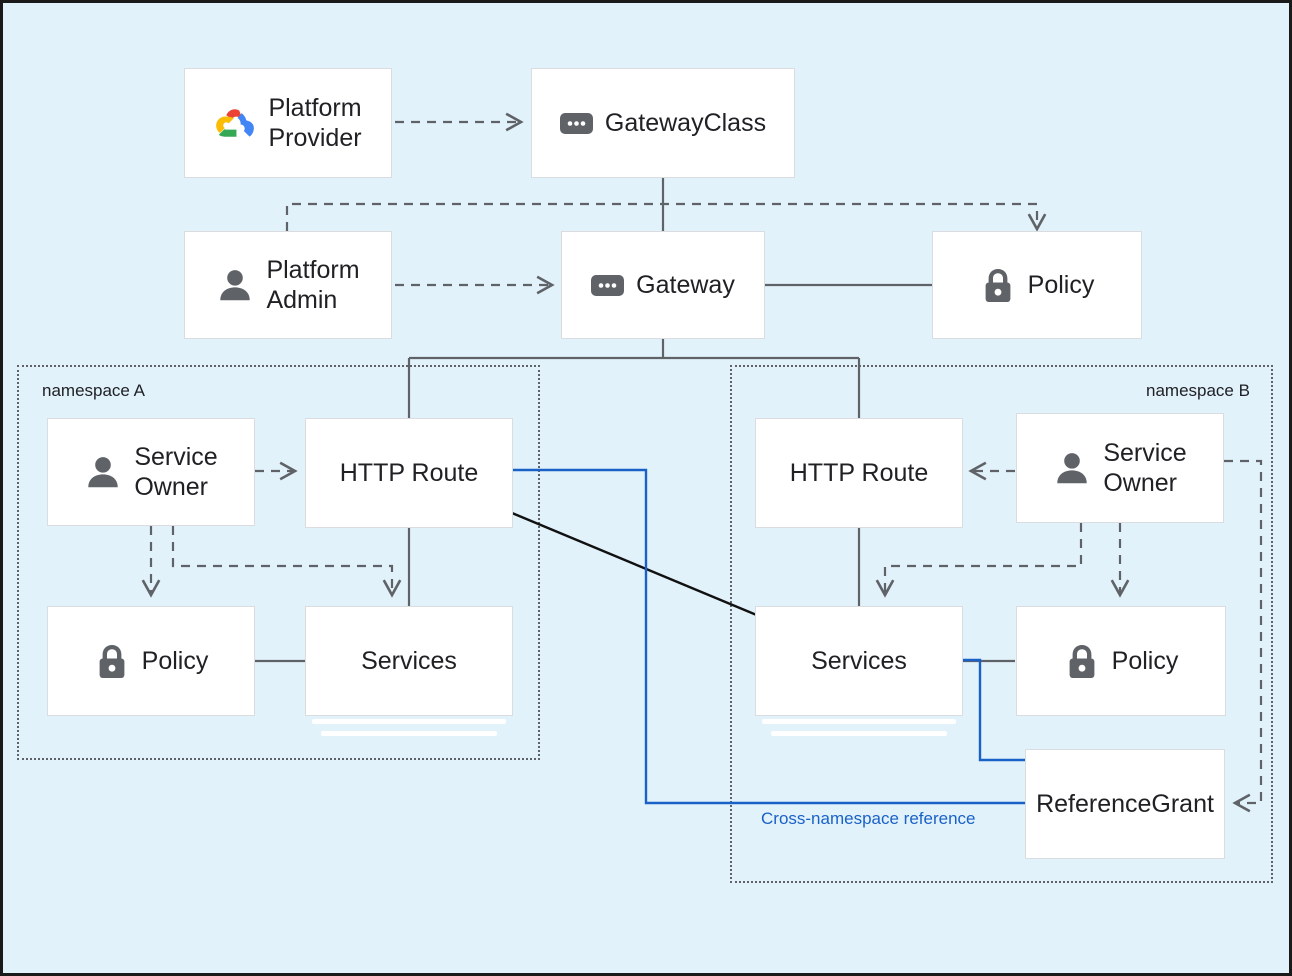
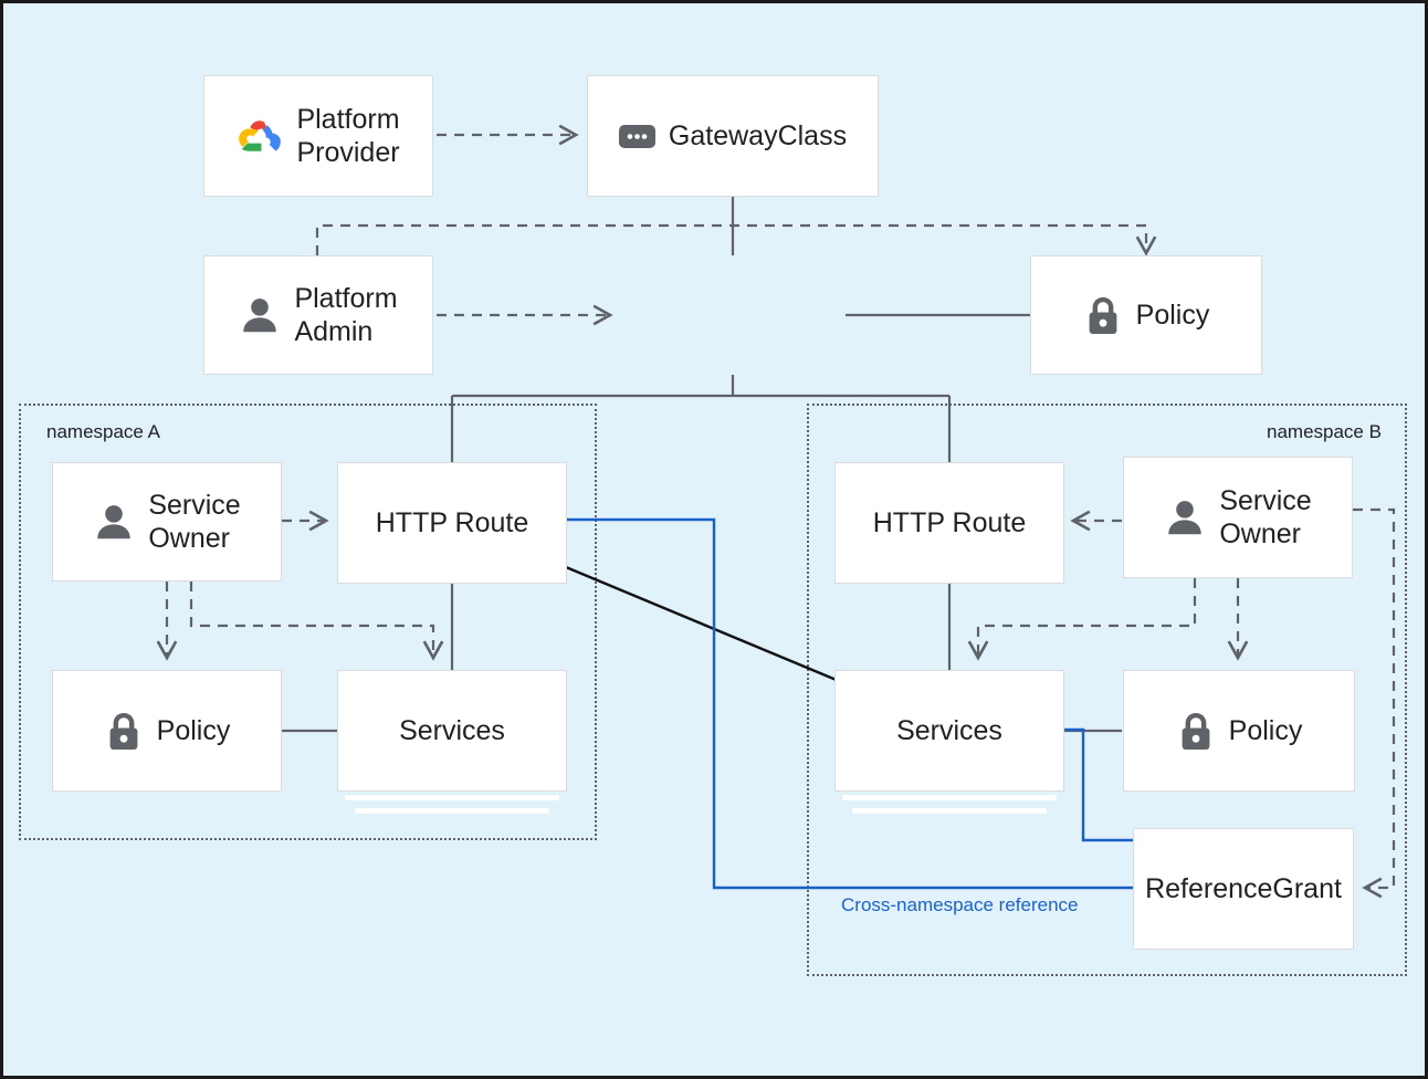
  namespace A
  namespace B
  Cross-namespace reference
  Platform
  Provider
  GatewayClass
  Platform
  Admin
- Gateway
  Policy
  Service
  Owner
  HTTP Route
  Policy
  Services
  HTTP Route
  Service
  Owner
  Services
  Policy
  ReferenceGrant
